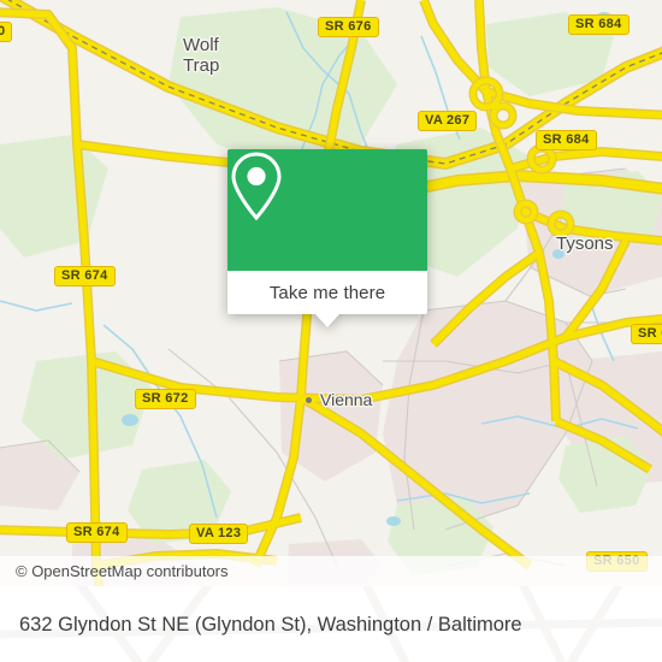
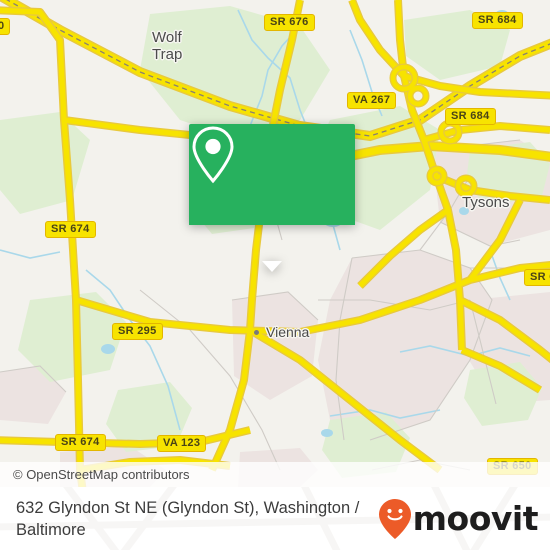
  Wolf
  Trap
  Tysons
  Vienna
  0
  SR 676
  SR 684
  VA 267
  SR 684
  SR 674
- SR 672
+ SR 295
  SR 674
  VA 123
  SR 650
- Take me there
  © OpenStreetMap contributors
  632 Glyndon St NE (Glyndon St), Washington / Baltimore
+ moovit
